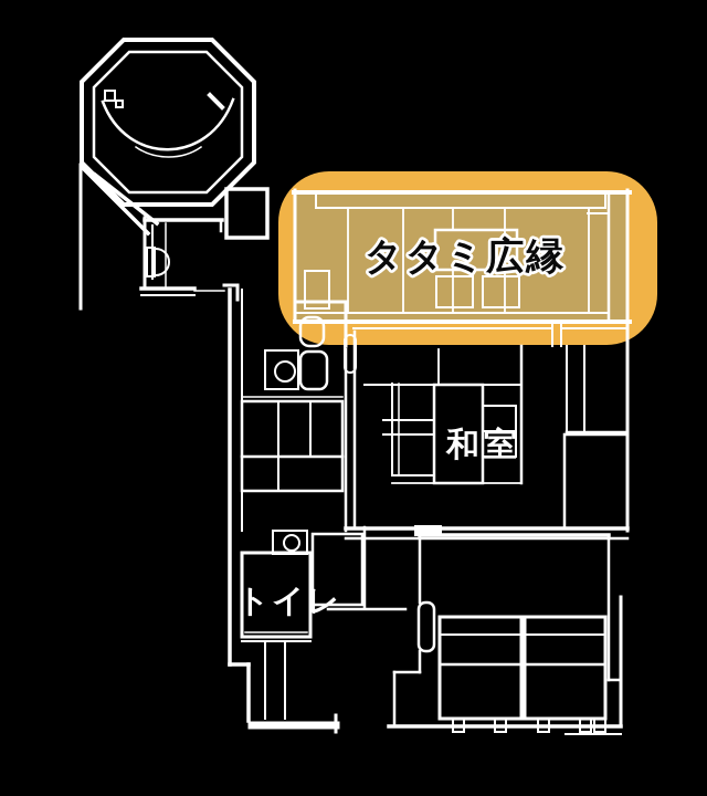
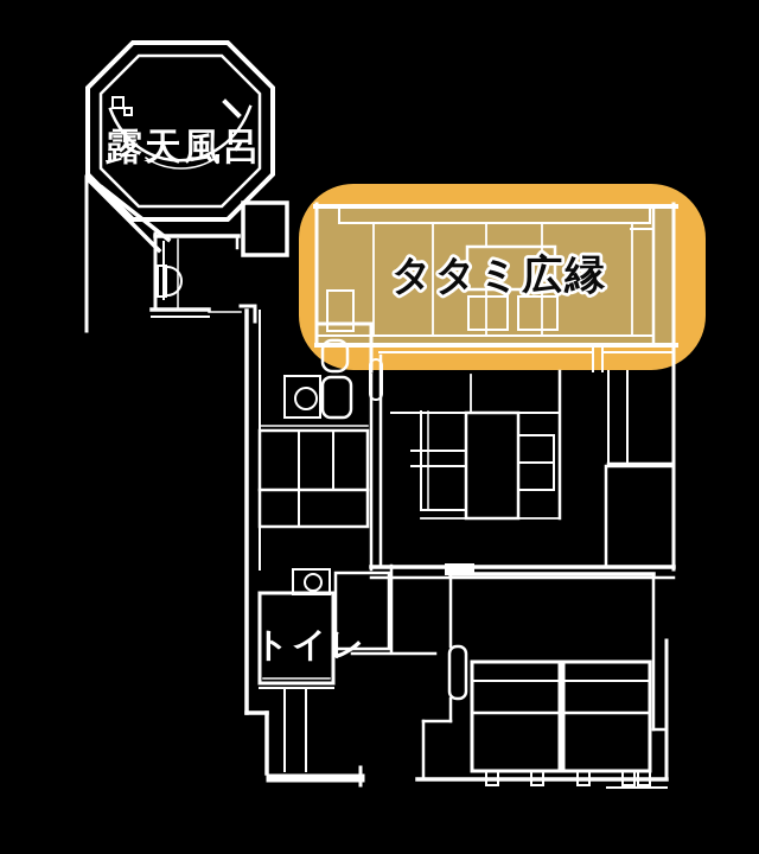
+ 露天風呂
  タタミ広縁
- 和室
  トイレ
